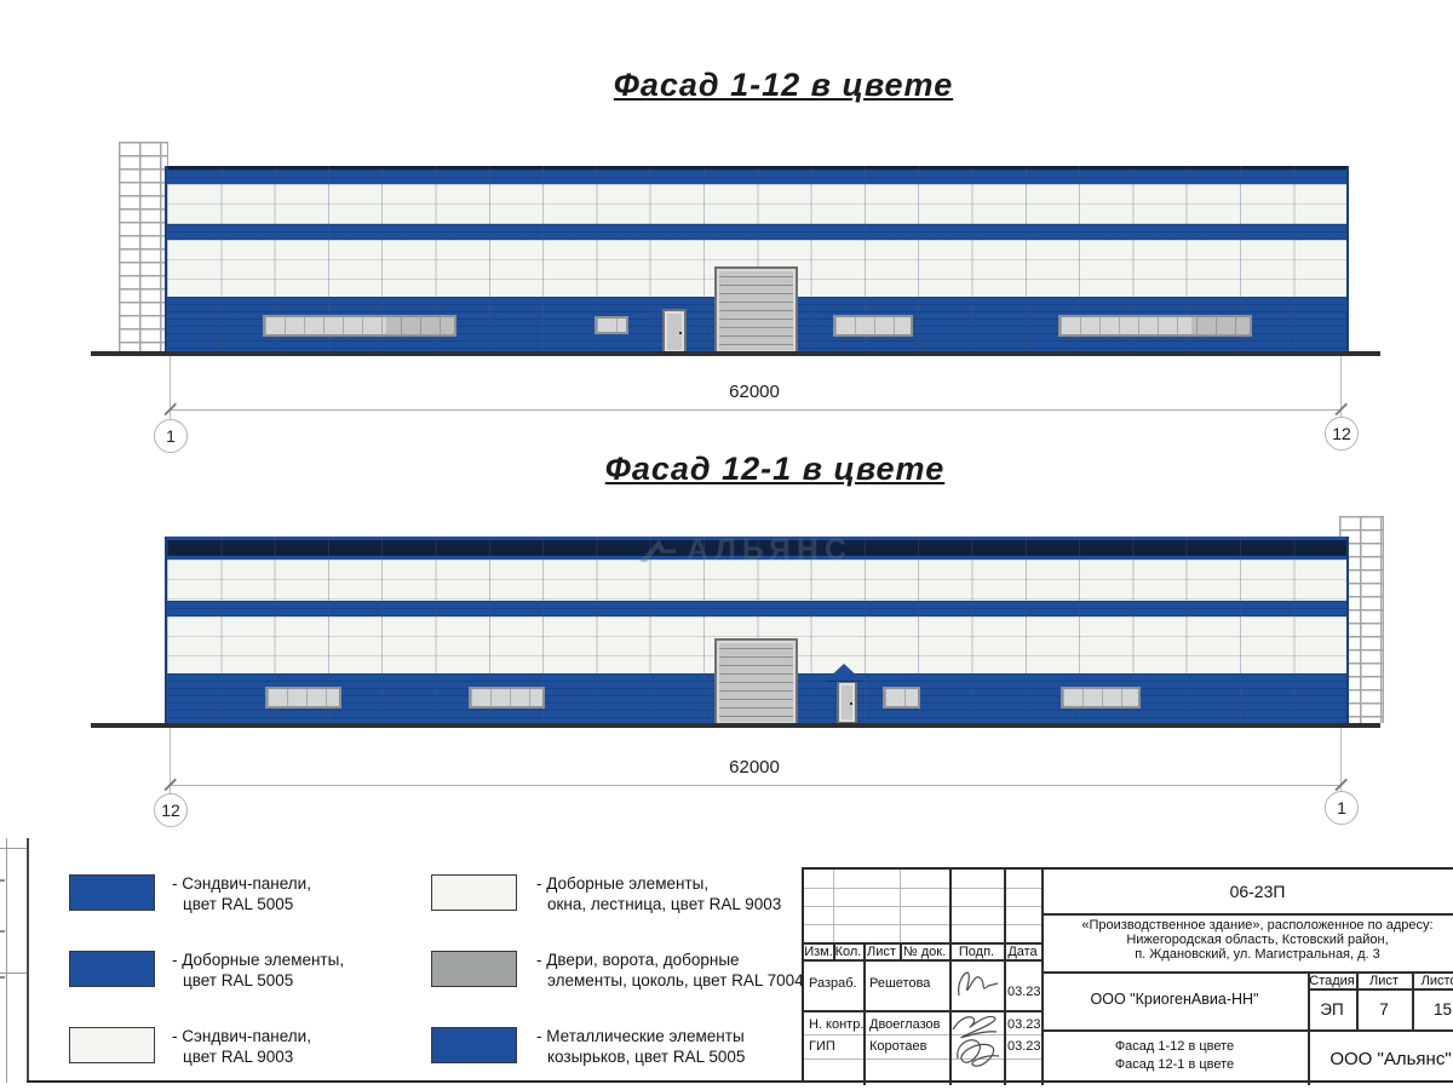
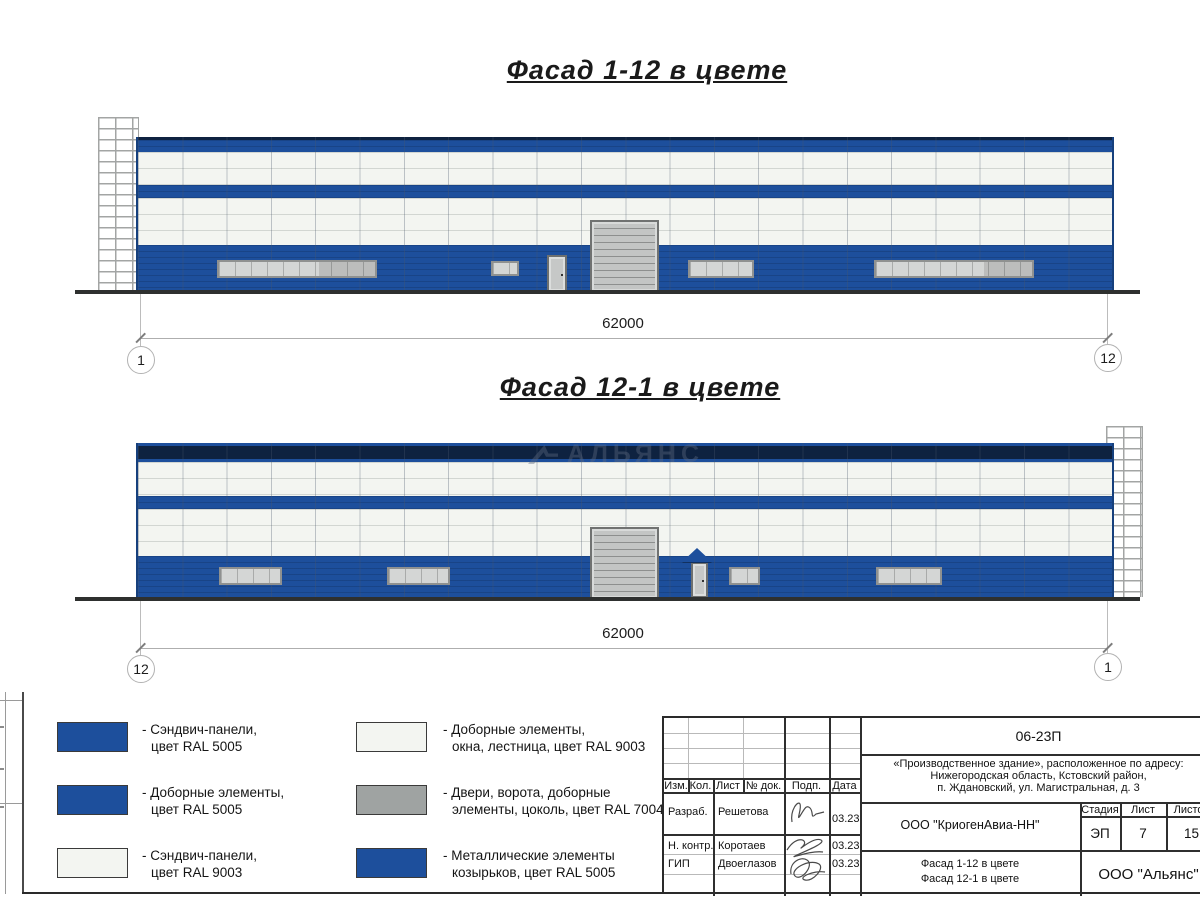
  Фасад 1-12 в цвете
  62000
  1
  12
  Фасад 12-1 в цвете
  АЛЬЯНС
  62000
  12
  1
  - Сэндвич-панели,
  цвет RAL 5005
  - Доборные элементы,
  цвет RAL 5005
  - Сэндвич-панели,
  цвет RAL 9003
  - Доборные элементы,
  окна, лестница, цвет RAL 9003
  - Двери, ворота, доборные
  элементы, цоколь, цвет RAL 7004
  - Металлические элементы
  козырьков, цвет RAL 5005
  Изм.
  Кол.
  Лист
  № док.
  Подп.
  Дата
  Разраб.
  Решетова
  03.23
  Н. контр.
- Двоеглазов
+ Коротаев
  03.23
  ГИП
- Коротаев
+ Двоеглазов
  03.23
  06-23П
  «Производственное здание», расположенное по адресу:
  Нижегородская область, Кстовский район,
  п. Ждановский, ул. Магистральная, д. 3
  ООО "КриогенАвиа-НН"
  Фасад 1-12 в цвете
  Фасад 12-1 в цвете
  Стадия
  Лист
  ЭП
  7
  15
  ООО "Альянс"
